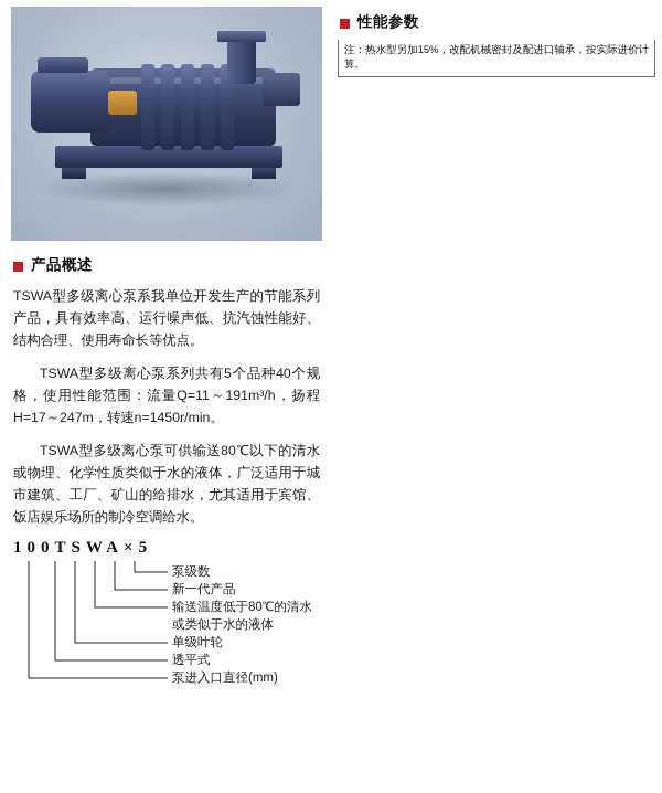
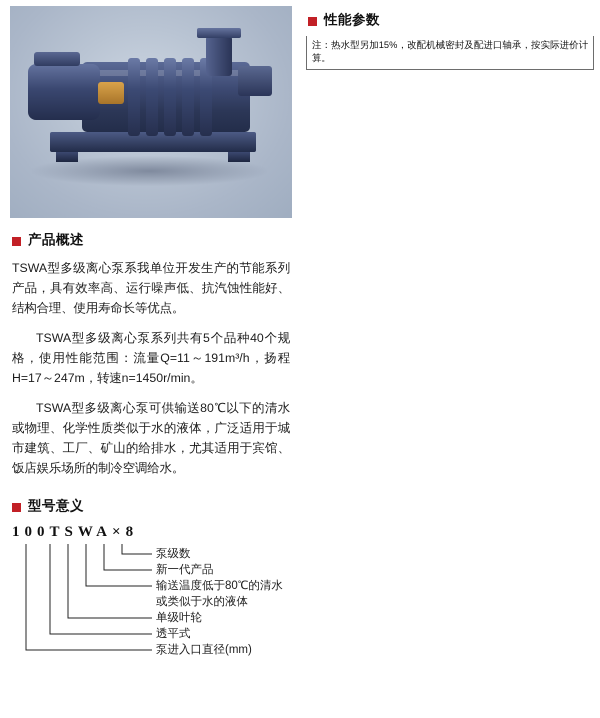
  产品概述
  TSWA型多级离心泵系我单位开发生产的节能系列产品，具有效率高、运行噪声低、抗汽蚀性能好、结构合理、使用寿命长等优点。
  TSWA型多级离心泵系列共有5个品种40个规格，使用性能范围：流量Q=11～191m³/h，扬程H=17～247m，转速n=1450r/min。
  TSWA型多级离心泵可供输送80℃以下的清水或物理、化学性质类似于水的液体，广泛适用于城市建筑、工厂、矿山的给排水，尤其适用于宾馆、饭店娱乐场所的制冷空调给水。
+ 型号意义
- 100TSWA×5
+ 100TSWA×8
  泵级数
  新一代产品
  输送温度低于80℃的清水
  或类似于水的液体
  单级叶轮
  透平式
  泵进入口直径(mm)
  性能参数
  注：热水型另加15%，改配机械密封及配进口轴承，按实际进价计算。
